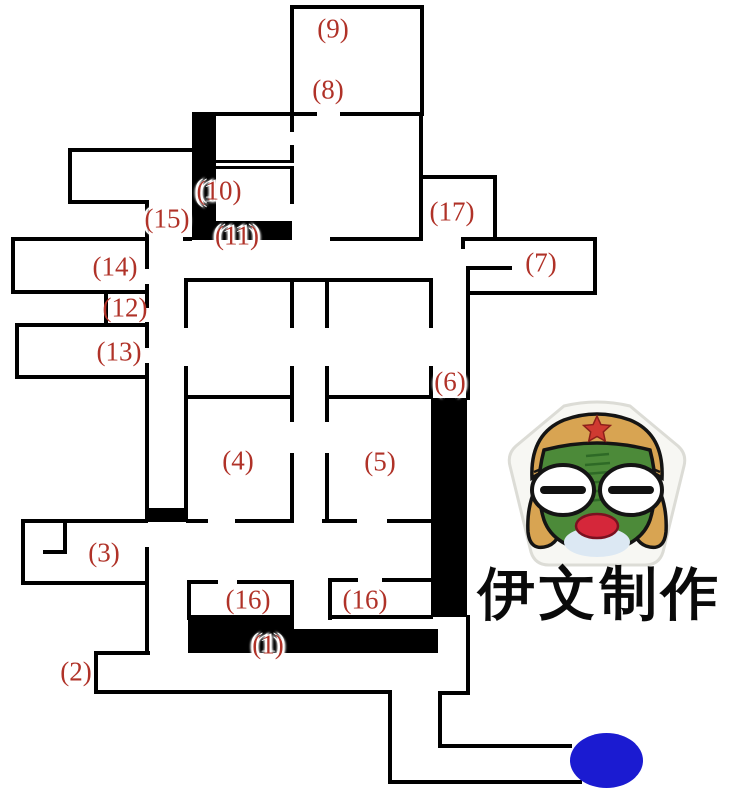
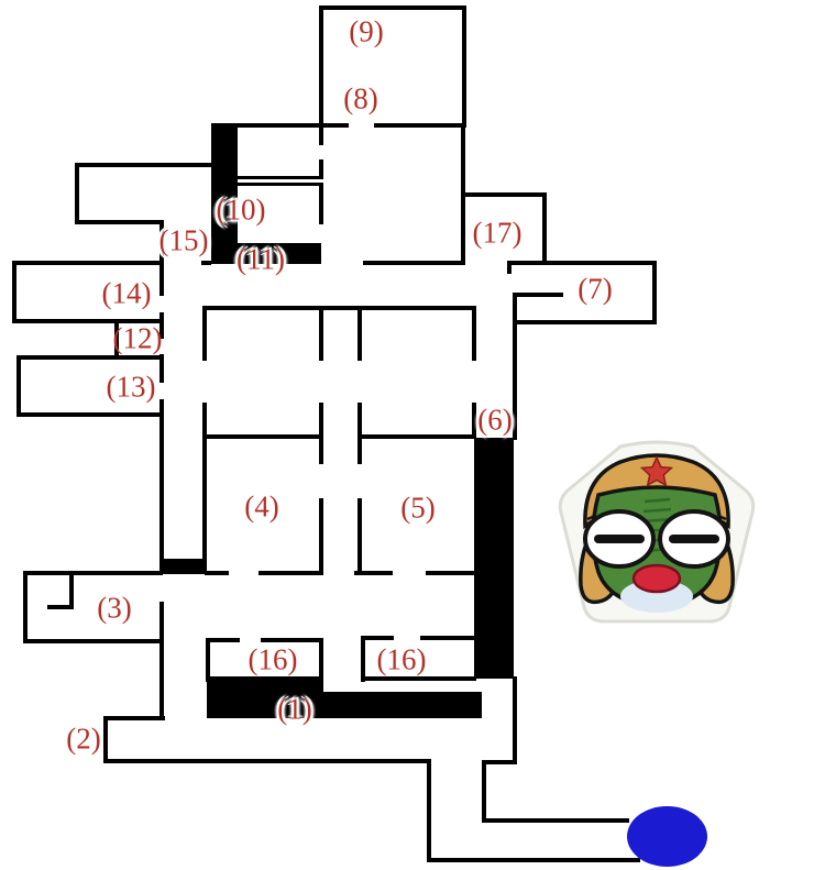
  (9)
  (8)
  (10)
  (15)
  (11)
  (17)
  (14)
  (7)
  (12)
  (13)
  (6)
  (4)
  (5)
  (3)
  (16)
  (16)
  (1)
  (2)
- 伊文制作
